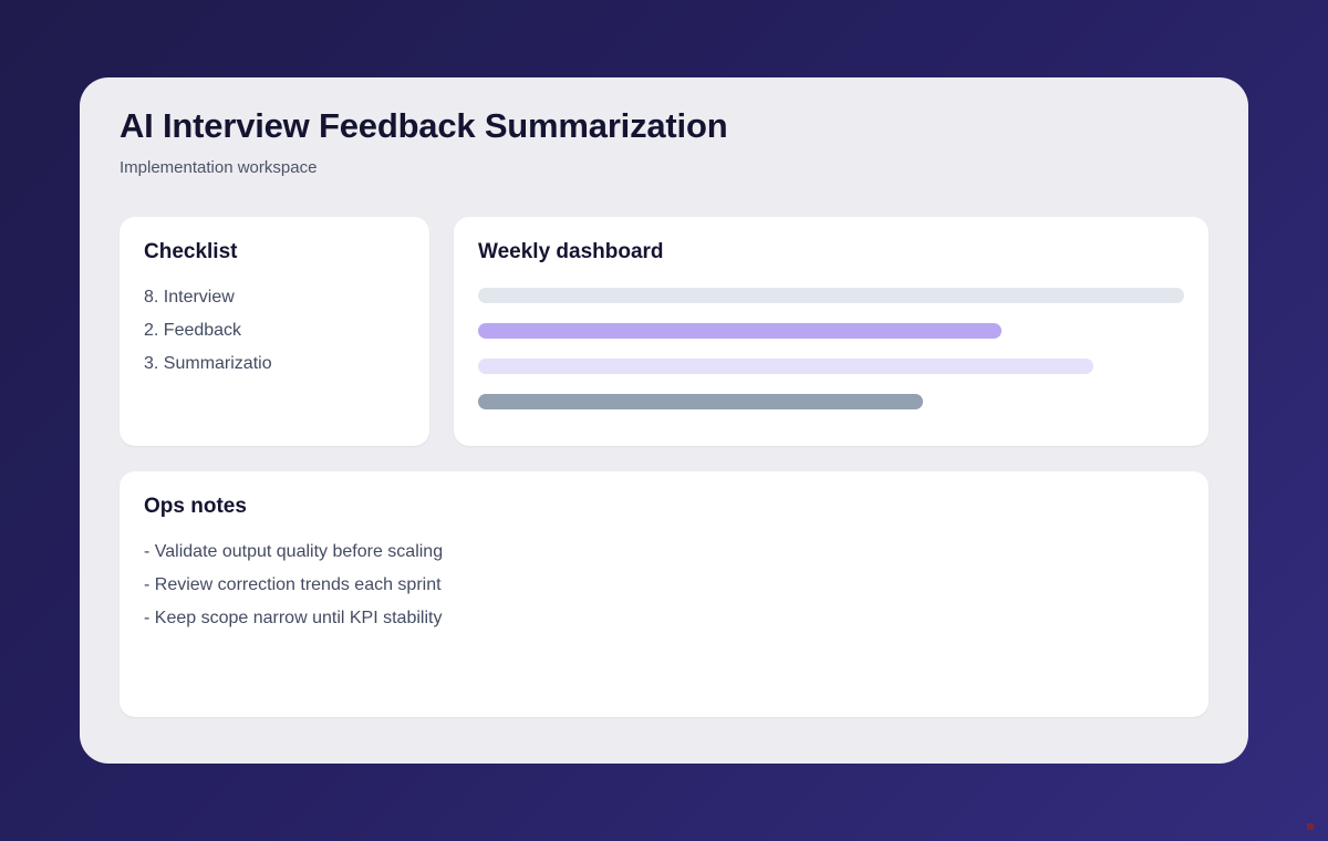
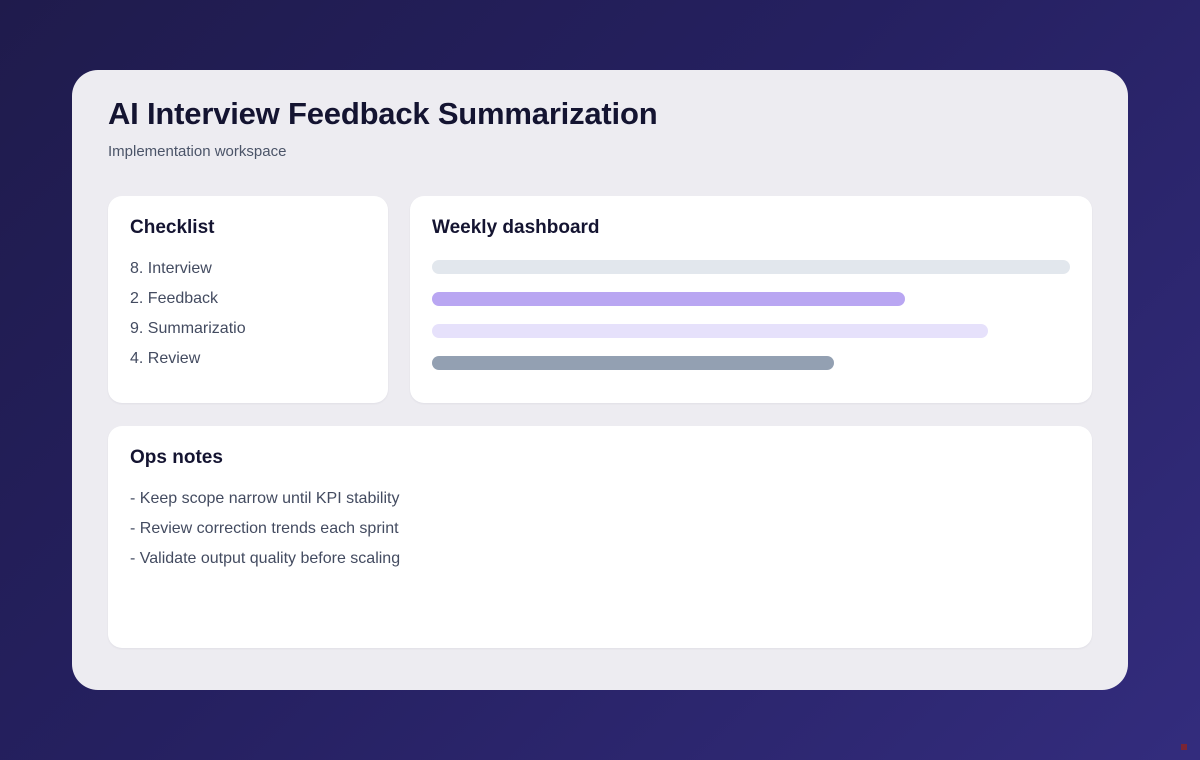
  AI Interview Feedback Summarization
  Implementation workspace
  Checklist
  8. Interview
  2. Feedback
- 3. Summarizatio
+ 9. Summarizatio
+ 4. Review
  Weekly dashboard
  Ops notes
- - Validate output quality before scaling
+ - Keep scope narrow until KPI stability
  - Review correction trends each sprint
- - Keep scope narrow until KPI stability
+ - Validate output quality before scaling
